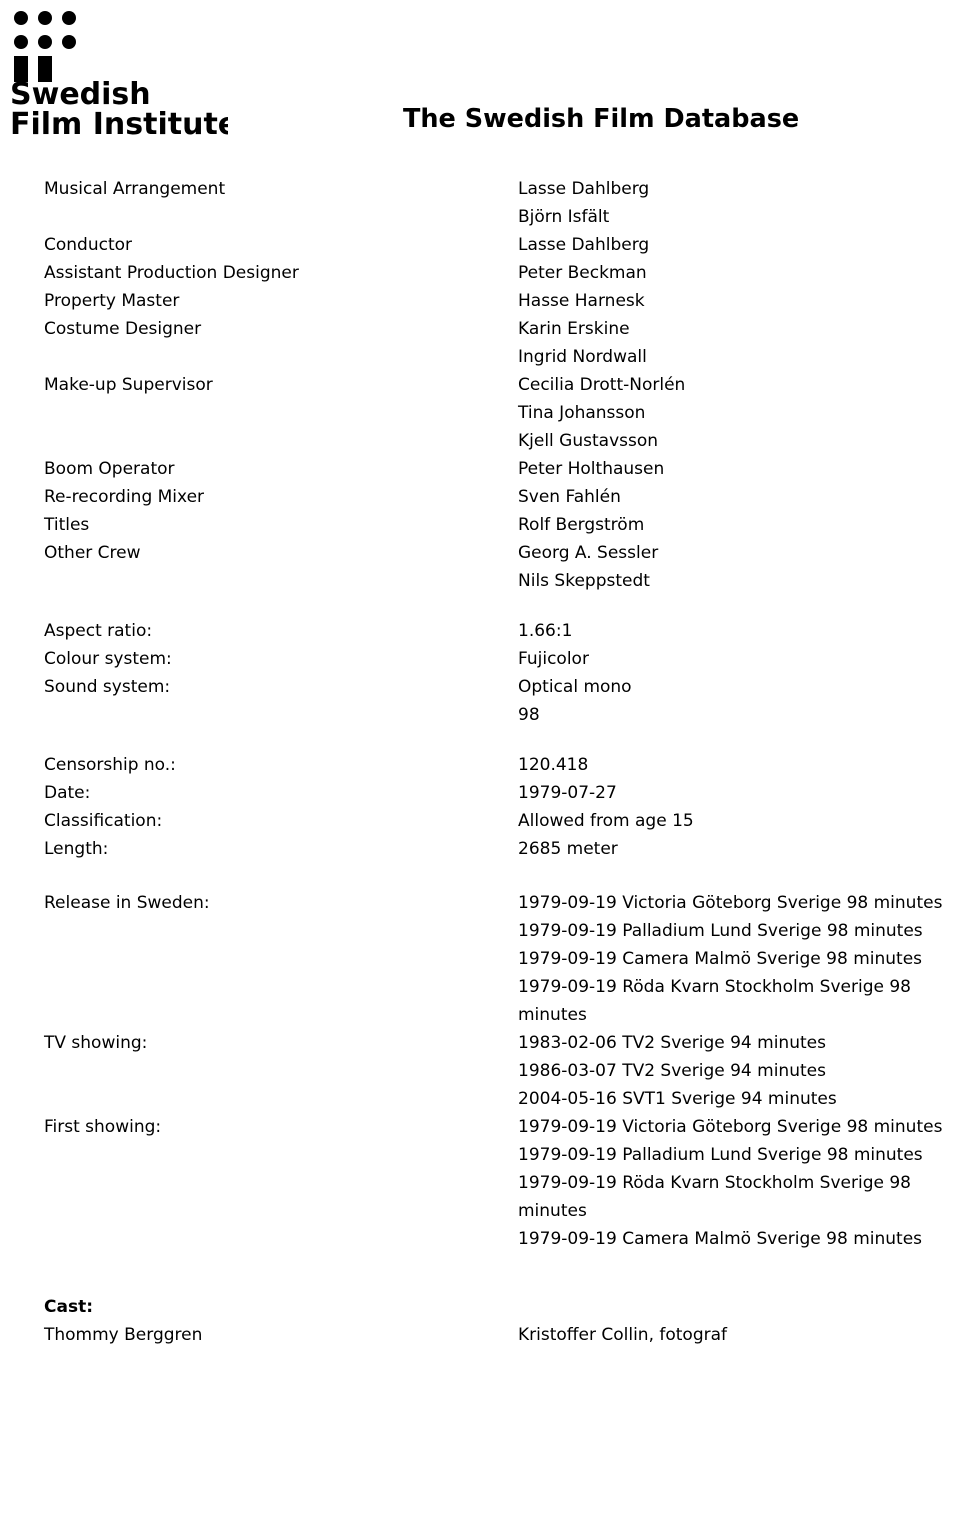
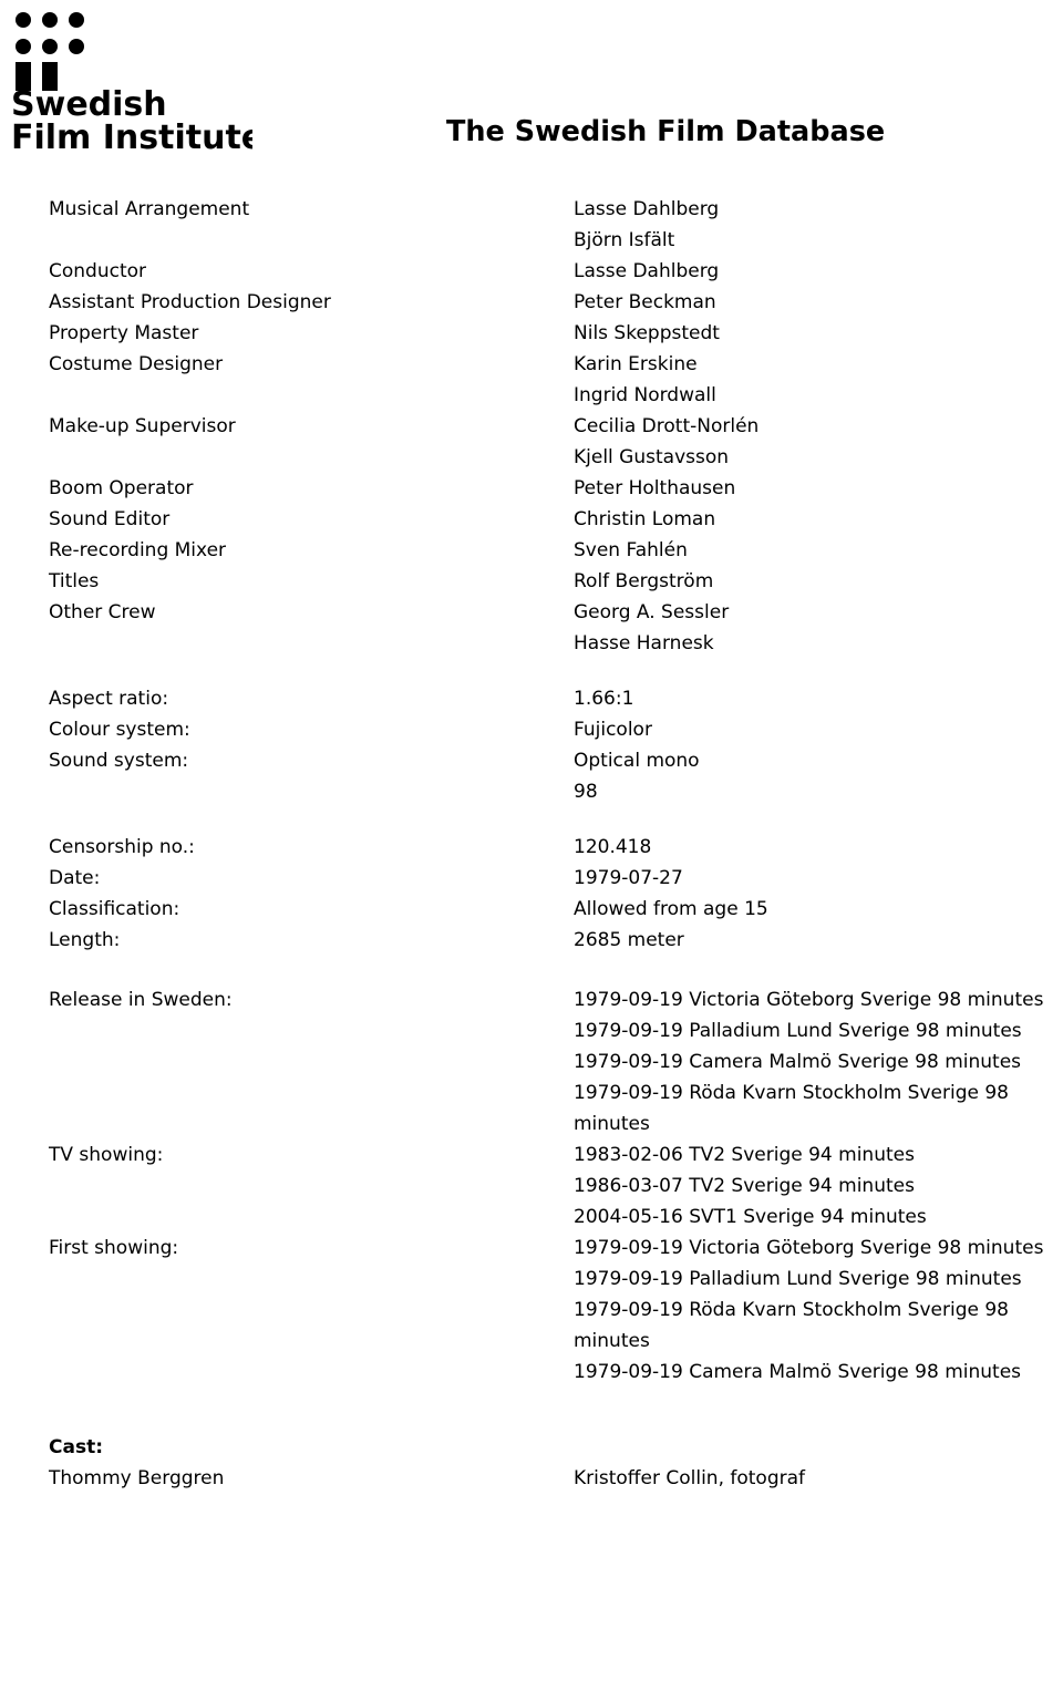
  Swedish
  Film Institute
  The Swedish Film Database
  Musical Arrangement
  Lasse Dahlberg
  Björn Isfält
  Conductor
  Lasse Dahlberg
  Assistant Production Designer
  Peter Beckman
  Property Master
- Hasse Harnesk
+ Nils Skeppstedt
  Costume Designer
  Karin Erskine
  Ingrid Nordwall
  Make-up Supervisor
  Cecilia Drott-Norlén
- Tina Johansson
  Kjell Gustavsson
  Boom Operator
  Peter Holthausen
+ Sound Editor
+ Christin Loman
  Re-recording Mixer
  Sven Fahlén
  Titles
  Rolf Bergström
  Other Crew
  Georg A. Sessler
- Nils Skeppstedt
+ Hasse Harnesk
  Aspect ratio:
  1.66:1
  Colour system:
  Fujicolor
  Sound system:
  Optical mono
  98
  Censorship no.:
  120.418
  Date:
  1979-07-27
  Classification:
  Allowed from age 15
  Length:
  2685 meter
  Release in Sweden:
  1979-09-19 Victoria Göteborg Sverige 98 minutes
  1979-09-19 Palladium Lund Sverige 98 minutes
  1979-09-19 Camera Malmö Sverige 98 minutes
  1979-09-19 Röda Kvarn Stockholm Sverige 98 minutes
  TV showing:
  1983-02-06 TV2 Sverige 94 minutes
  1986-03-07 TV2 Sverige 94 minutes
  2004-05-16 SVT1 Sverige 94 minutes
  First showing:
  1979-09-19 Victoria Göteborg Sverige 98 minutes
  1979-09-19 Palladium Lund Sverige 98 minutes
  1979-09-19 Röda Kvarn Stockholm Sverige 98 minutes
  1979-09-19 Camera Malmö Sverige 98 minutes
  Cast:
  Thommy Berggren
  Kristoffer Collin, fotograf
